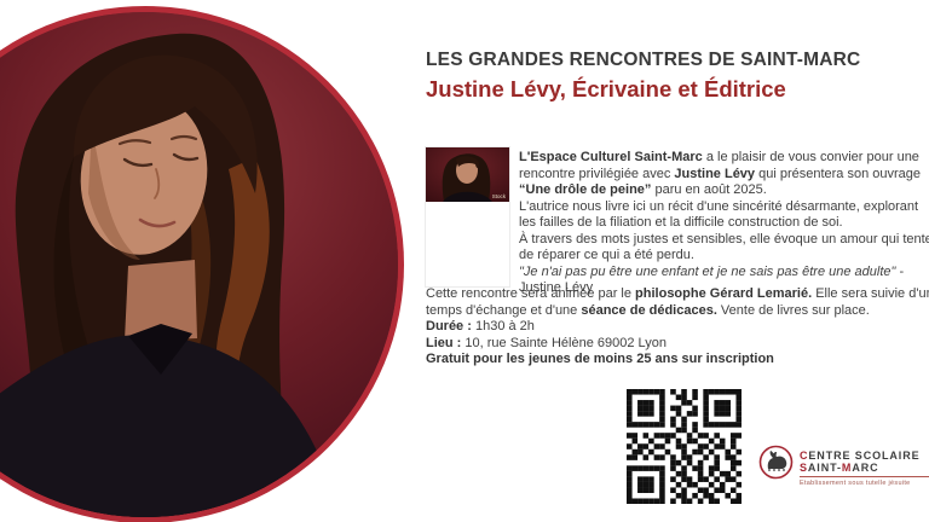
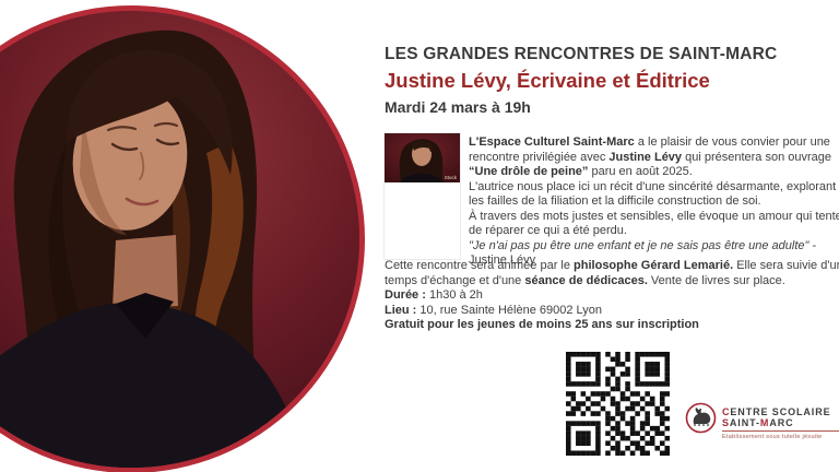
  LES GRANDES RENCONTRES DE SAINT-MARC
  Justine Lévy, Écrivaine et Éditrice
+ Mardi 24 mars à 19h
  L'Espace Culturel Saint-Marc a le plaisir de vous convier pour une
  rencontre privilégiée avec Justine Lévy qui présentera son ouvrage
  “Une drôle de peine” paru en août 2025.
- L'autrice nous livre ici un récit d'une sincérité désarmante, explorant
+ L'autrice nous place ici un récit d'une sincérité désarmante, explorant
  les failles de la filiation et la difficile construction de soi.
  À travers des mots justes et sensibles, elle évoque un amour qui tent
  de réparer ce qui a été perdu.
  "Je n'ai pas pu être une enfant et je ne sais pas être une adulte" -
  Justine Lévy
  Cette rencontre sera animée par le philosophe Gérard Lemarié. Elle sera suivie d'u
  temps d'échange et d'une séance de dédicaces. Vente de livres sur place.
  Durée : 1h30 à 2h
  Lieu : 10, rue Sainte Hélène 69002 Lyon
  Gratuit pour les jeunes de moins 25 ans sur inscription
  CENTRE SCOLAIRE
  SAINT-MARC
